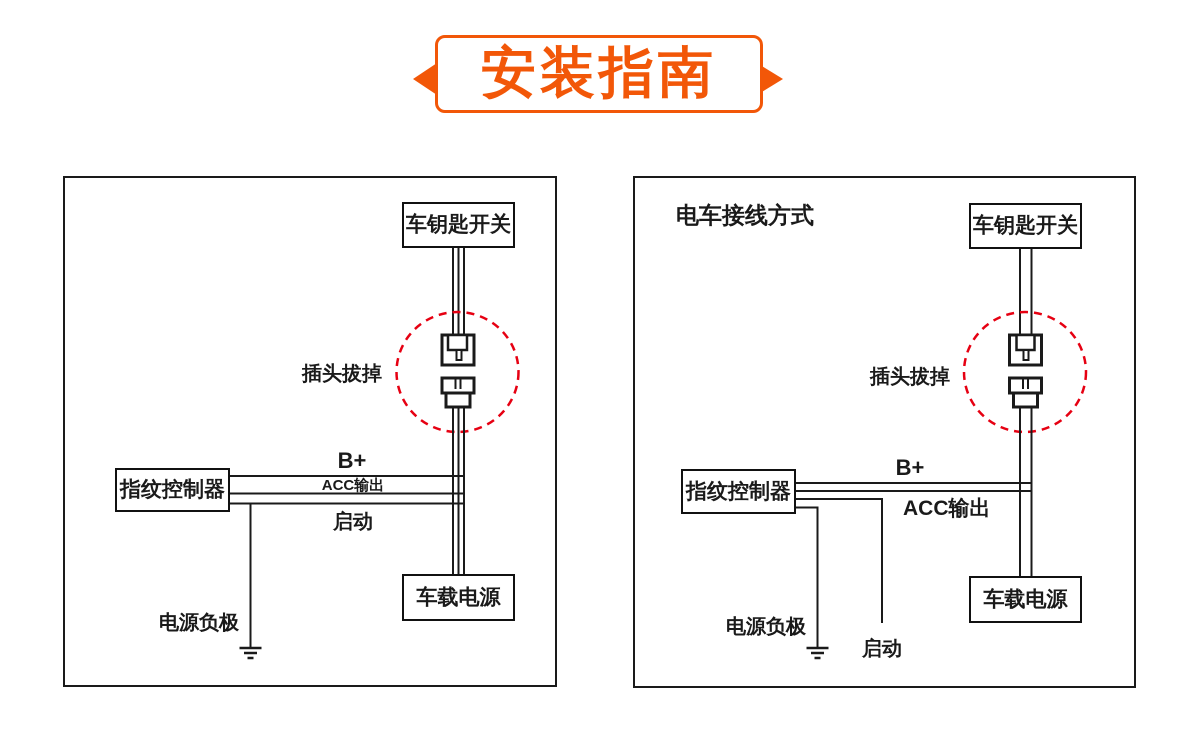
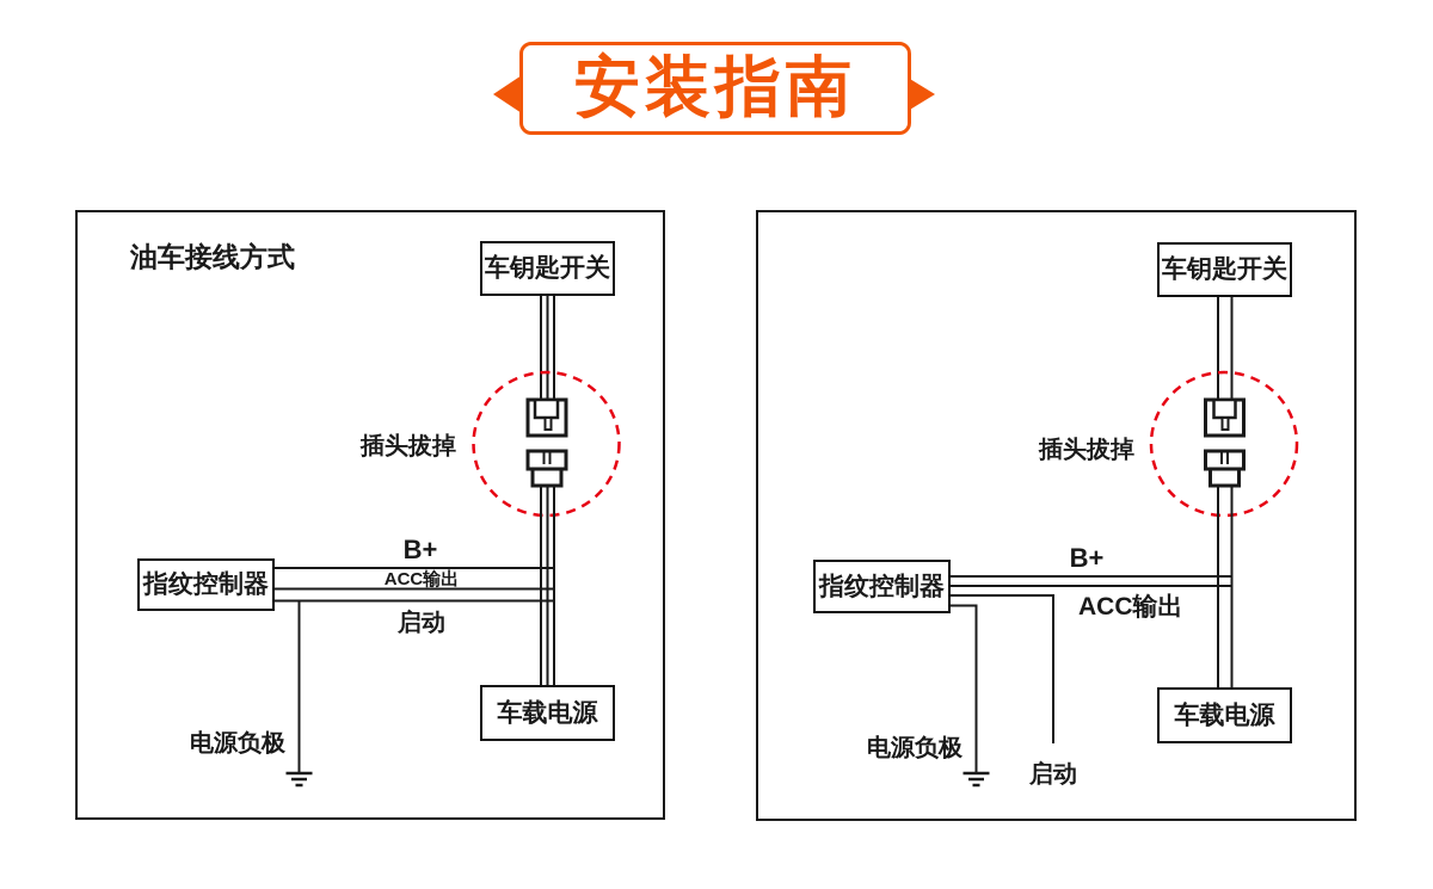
  安装指南
+ 油车接线方式
  车钥匙开关
  插头拔掉
  指纹控制器
  B+
  ACC输出
  启动
  电源负极
  车载电源
- 电车接线方式
  车钥匙开关
  插头拔掉
  指纹控制器
  B+
  ACC输出
  电源负极
  启动
  车载电源
